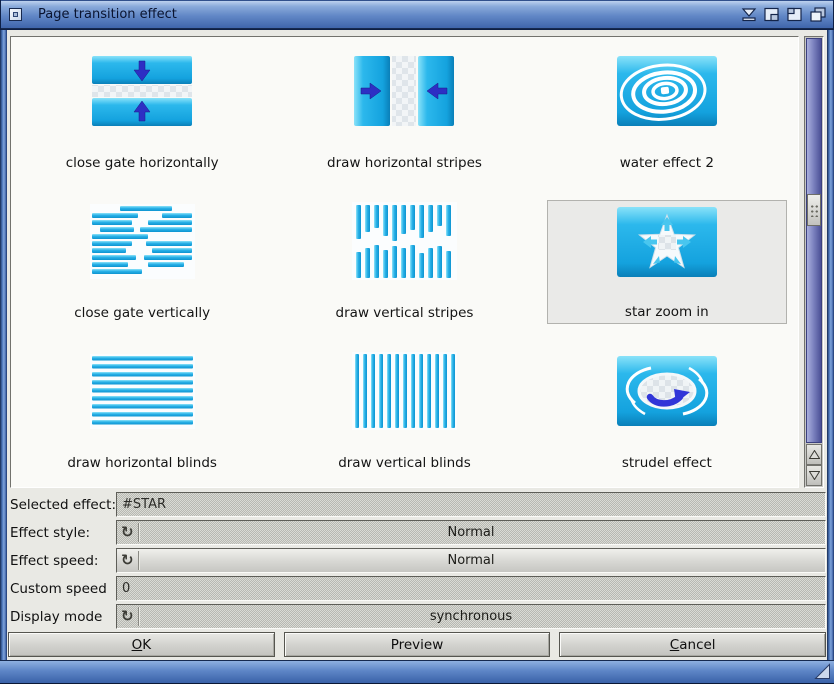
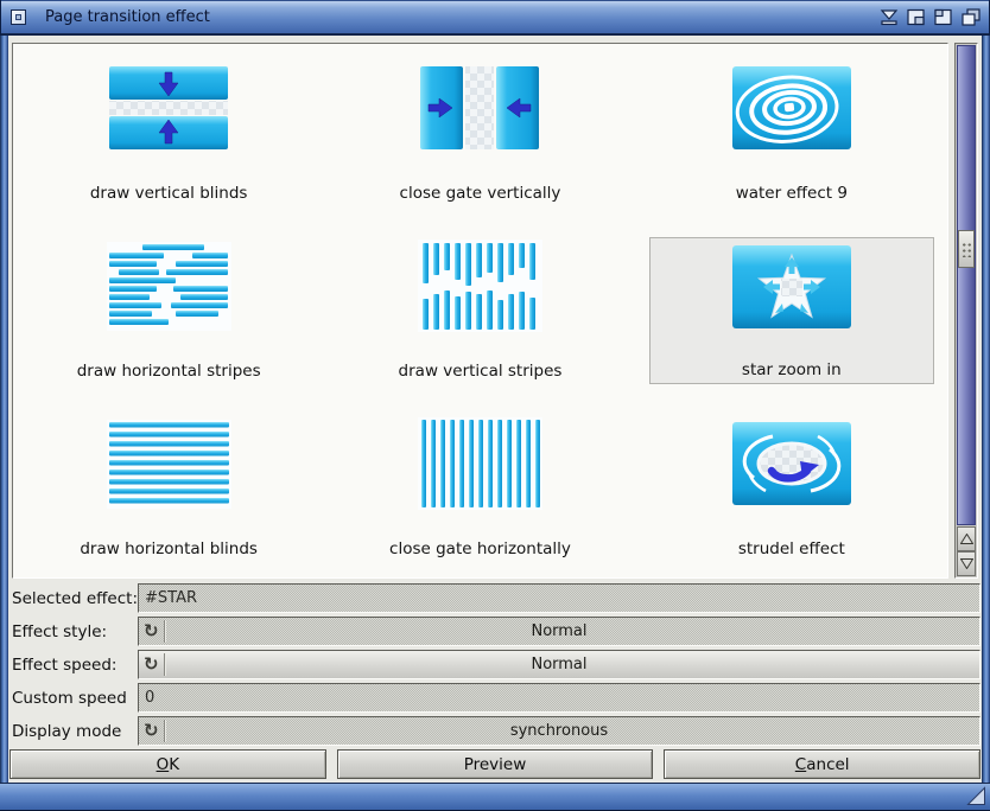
  Page transition effect
- close gate horizontally
+ draw vertical blinds
- draw horizontal stripes
+ close gate vertically
- water effect 2
+ water effect 9
- close gate vertically
+ draw horizontal stripes
  draw vertical stripes
  star zoom in
  draw horizontal blinds
- draw vertical blinds
+ close gate horizontally
  strudel effect
  Selected effect:
  #STAR
  Effect style:
  ↻
  Normal
  Effect speed:
  ↻
  Normal
  Custom speed
  0
  Display mode
  ↻
  synchronous
  O
  K
  Preview
  C
  ancel
